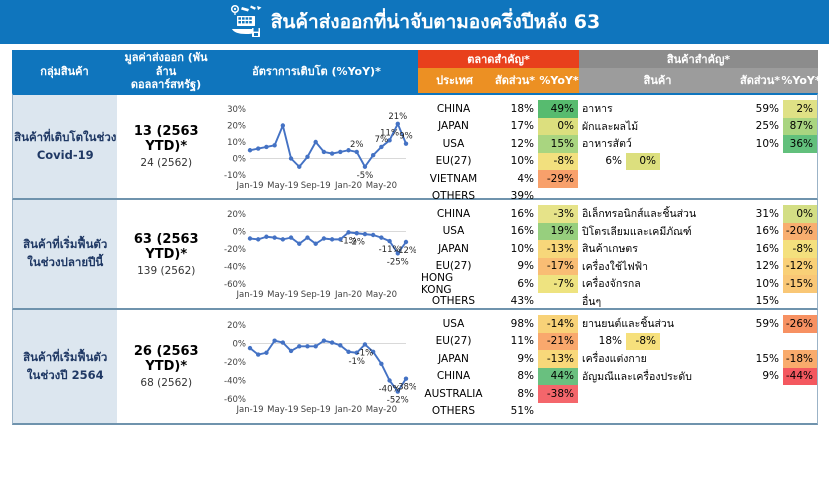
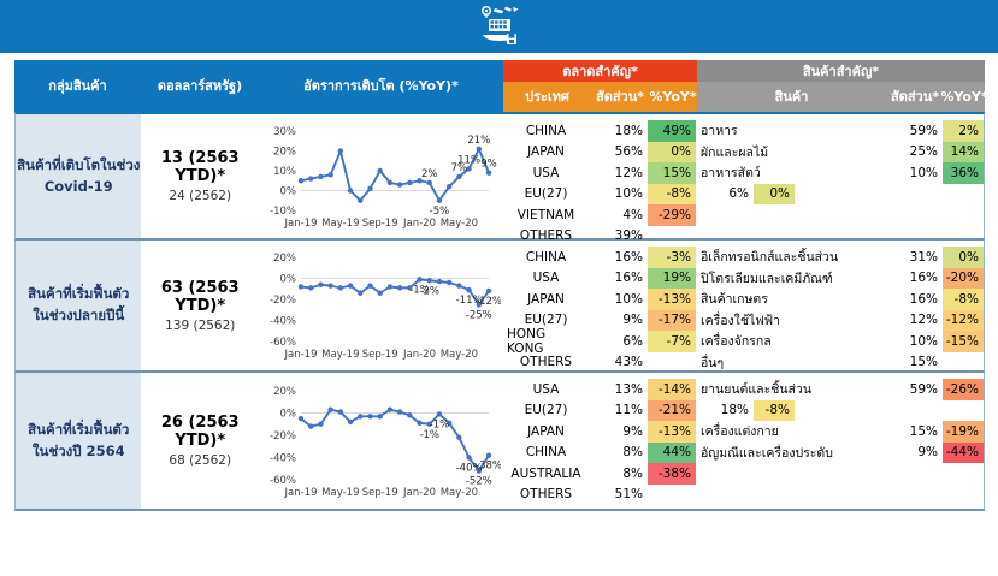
- สินค้าส่งออกที่น่าจับตามองครึ่งปีหลัง 63
  กลุ่มสินค้า
- มูลค่าส่งออก (พันล้าน
  ดอลลาร์สหรัฐ)
  อัตราการเติบโต (%YoY)*
  ตลาดสำคัญ*
  ประเทศ
  สัดส่วน*
  %YoY*
  สินค้าสำคัญ*
  สินค้า
  สัดส่วน*
  %YoY*
  สินค้าที่เติบโตในช่วง
  Covid-19
  13 (2563 YTD)*
  24 (2562)
  30%
  20%
  10%
  0%
  -10%
  2%
  -5%
  7%
  11%
  21%
  9%
  Jan-19
  May-19
  Sep-19
  Jan-20
  May-20
  CHINA
  18%
  49%
  JAPAN
- 17%
+ 56%
  0%
  USA
  12%
  15%
  EU(27)
  10%
  -8%
  VIETNAM
  4%
  -29%
  OTHERS
  39%
  อาหาร
  59%
  2%
  ผักและผลไม้
  25%
- 87%
+ 14%
  อาหารสัตว์
  10%
  36%
  6%
  0%
  สินค้าที่เริ่มฟื้นตัว
  ในช่วงปลายปีนี้
  63 (2563 YTD)*
  139 (2562)
  20%
  0%
  -20%
  -40%
  -60%
  -1%
  -2%
  -11%
  -25%
  -12%
  Jan-19
  May-19
  Sep-19
  Jan-20
  May-20
  CHINA
  16%
  -3%
  USA
  16%
  19%
  JAPAN
  10%
  -13%
  EU(27)
  9%
  -17%
  HONG KONG
  6%
  -7%
  OTHERS
  43%
  อิเล็กทรอนิกส์และชิ้นส่วน
  31%
  0%
  ปิโตรเลียมและเคมีภัณฑ์
  16%
  -20%
  สินค้าเกษตร
  16%
  -8%
  เครื่องใช้ไฟฟ้า
  12%
  -12%
  เครื่องจักรกล
  10%
  -15%
  อื่นๆ
  15%
  สินค้าที่เริ่มฟื้นตัว
  ในช่วงปี 2564
  26 (2563 YTD)*
  68 (2562)
  20%
  0%
  -20%
  -40%
  -60%
  -1%
  -1%
  -40%
  -52%
  -38%
  Jan-19
  May-19
  Sep-19
  Jan-20
  May-20
  USA
- 98%
+ 13%
  -14%
  EU(27)
  11%
  -21%
  JAPAN
  9%
  -13%
  CHINA
  8%
  44%
  AUSTRALIA
  8%
  -38%
  OTHERS
  51%
  ยานยนต์และชิ้นส่วน
  59%
  -26%
  18%
  -8%
  เครื่องแต่งกาย
  15%
- -18%
+ -19%
  อัญมณีและเครื่องประดับ
  9%
  -44%
